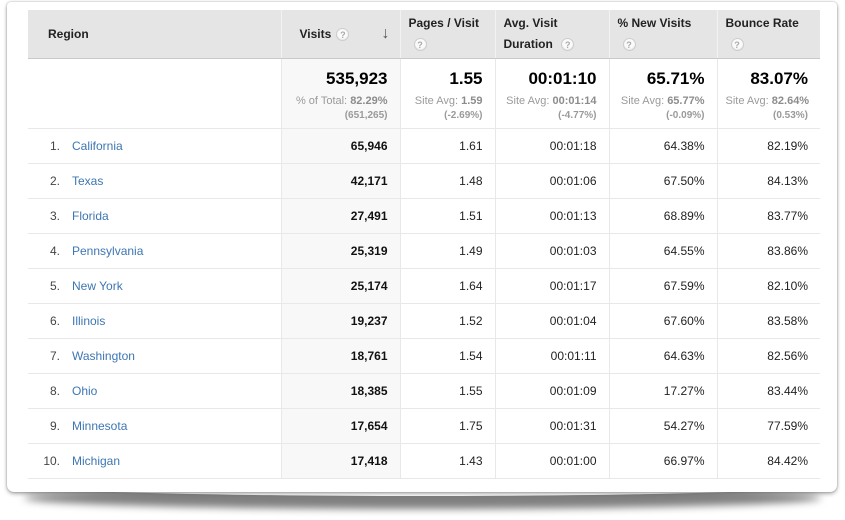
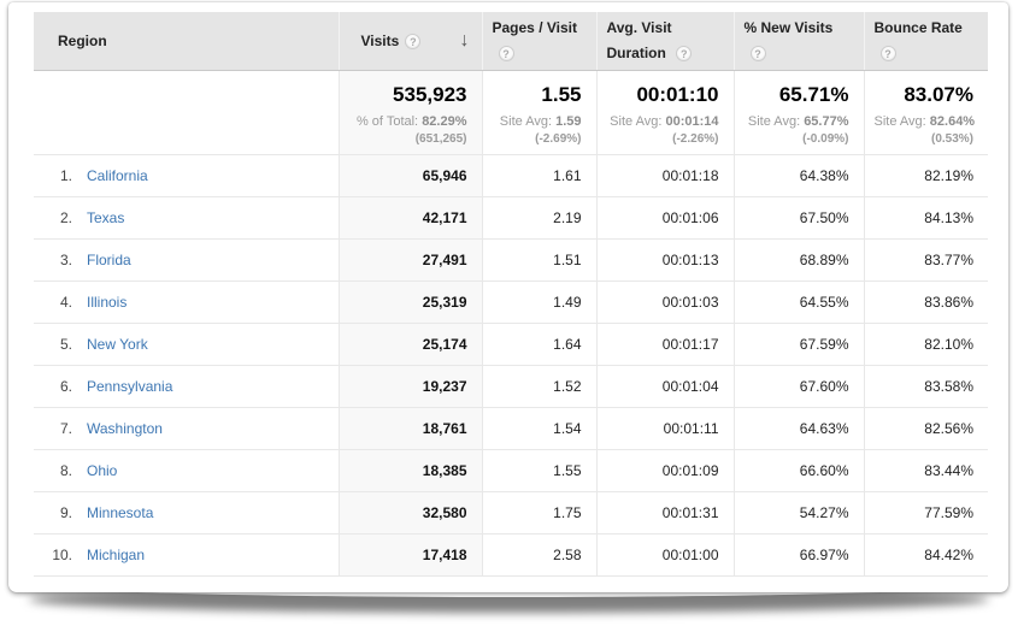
  Region	Visits ? ↓	Pages / Visit ?	Avg. Visit Duration ?	% New Visits ?	Bounce Rate ?
- 	535,923 % of Total: 82.29% (651,265)	1.55 Site Avg: 1.59 (-2.69%)	00:01:10 Site Avg: 00:01:14 (-4.77%)	65.71% Site Avg: 65.77% (-0.09%)	83.07% Site Avg: 82.64% (0.53%)
+ 	535,923 % of Total: 82.29% (651,265)	1.55 Site Avg: 1.59 (-2.69%)	00:01:10 Site Avg: 00:01:14 (-2.26%)	65.71% Site Avg: 65.77% (-0.09%)	83.07% Site Avg: 82.64% (0.53%)
  1. California	65,946	1.61	00:01:18	64.38%	82.19%
- 2. Texas	42,171	1.48	00:01:06	67.50%	84.13%
+ 2. Texas	42,171	2.19	00:01:06	67.50%	84.13%
  3. Florida	27,491	1.51	00:01:13	68.89%	83.77%
- 4. Pennsylvania	25,319	1.49	00:01:03	64.55%	83.86%
+ 4. Illinois	25,319	1.49	00:01:03	64.55%	83.86%
  5. New York	25,174	1.64	00:01:17	67.59%	82.10%
- 6. Illinois	19,237	1.52	00:01:04	67.60%	83.58%
+ 6. Pennsylvania	19,237	1.52	00:01:04	67.60%	83.58%
  7. Washington	18,761	1.54	00:01:11	64.63%	82.56%
- 8. Ohio	18,385	1.55	00:01:09	17.27%	83.44%
+ 8. Ohio	18,385	1.55	00:01:09	66.60%	83.44%
- 9. Minnesota	17,654	1.75	00:01:31	54.27%	77.59%
+ 9. Minnesota	32,580	1.75	00:01:31	54.27%	77.59%
- 10. Michigan	17,418	1.43	00:01:00	66.97%	84.42%
+ 10. Michigan	17,418	2.58	00:01:00	66.97%	84.42%
